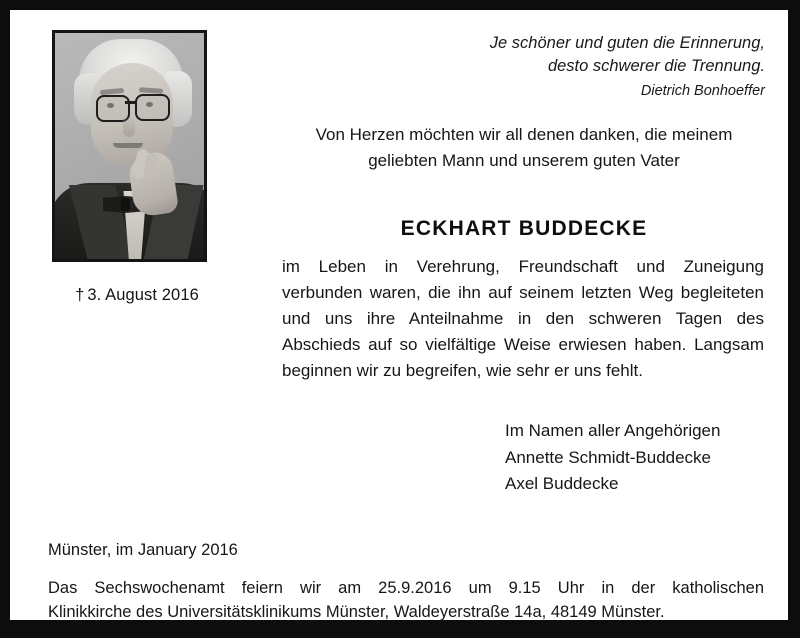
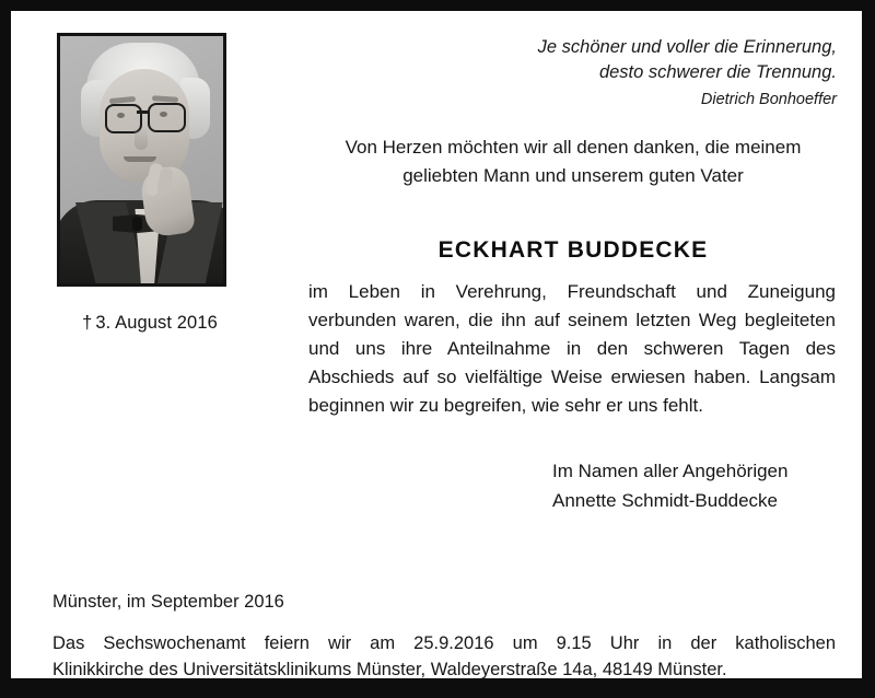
  † 3. August 2016
- Je schöner und guten die Erinnerung,
+ Je schöner und voller die Erinnerung,
  desto schwerer die Trennung.
  Dietrich Bonhoeffer
  Von Herzen möchten wir all denen danken, die meinem geliebten Mann und unserem guten Vater
  ECKHART BUDDECKE
  im Leben in Verehrung, Freundschaft und Zuneigung verbunden waren, die ihn auf seinem letzten Weg begleiteten und uns ihre Anteilnahme in den schweren Tagen des Abschieds auf so vielfältige Weise erwiesen haben. Langsam beginnen wir zu begreifen, wie sehr er uns fehlt.
  Im Namen aller Angehörigen
  Annette Schmidt-Buddecke
- Axel Buddecke
- Münster, im January 2016
+ Münster, im September 2016
  Das Sechswochenamt feiern wir am 25.9.2016 um 9.15 Uhr in der katholischen
  Klinikkirche des Universitätsklinikums Münster, Waldeyerstraße 14a, 48149 Münster.
